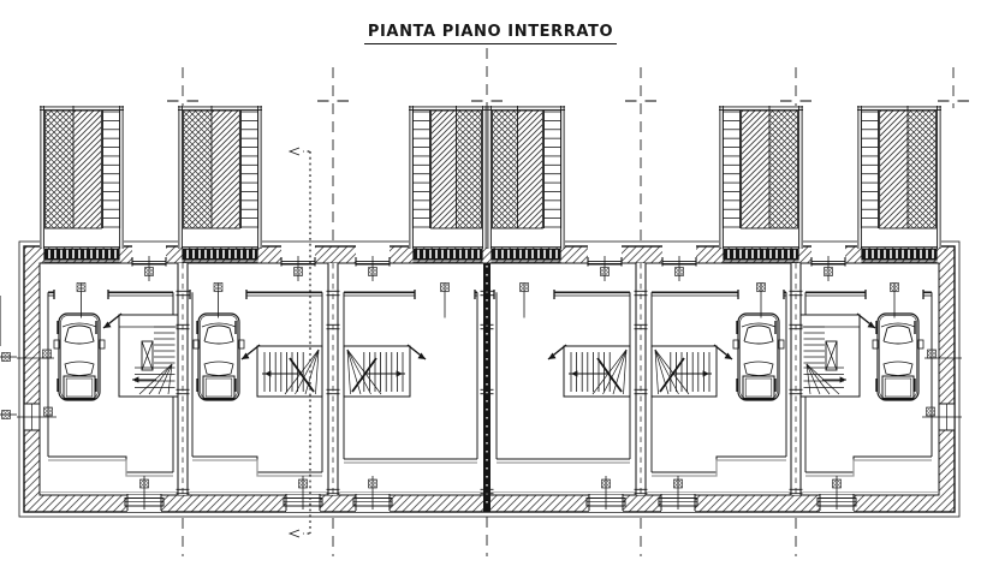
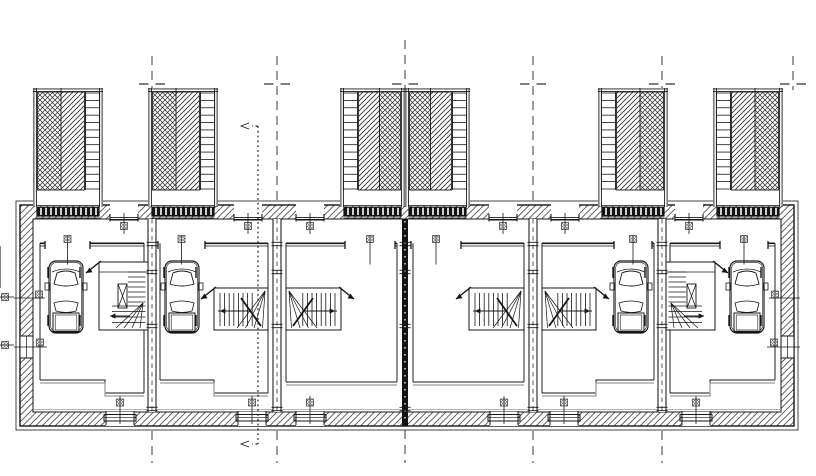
- PIANTA PIANO INTERRATO
